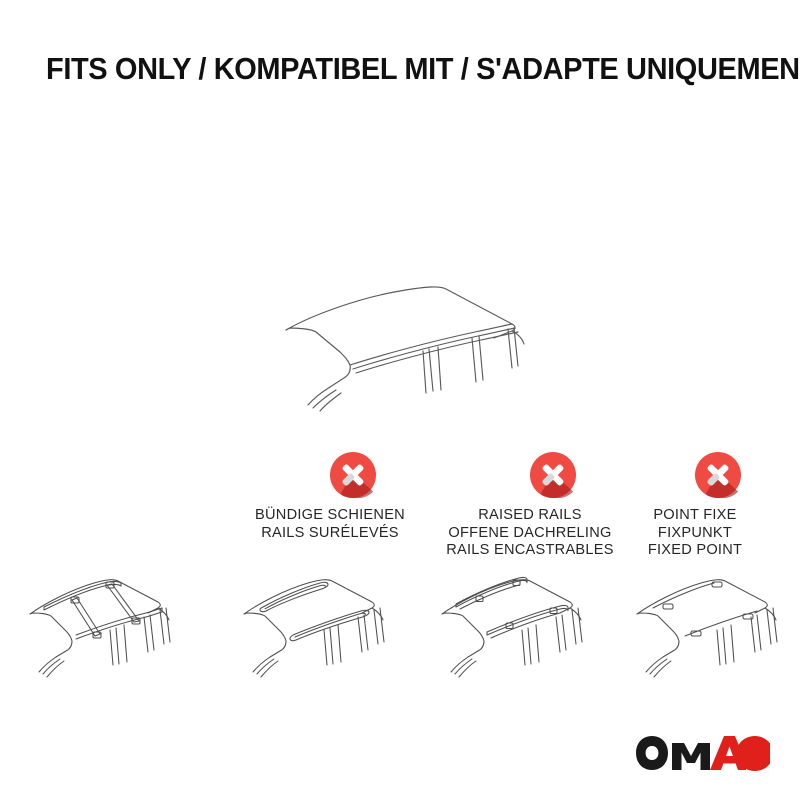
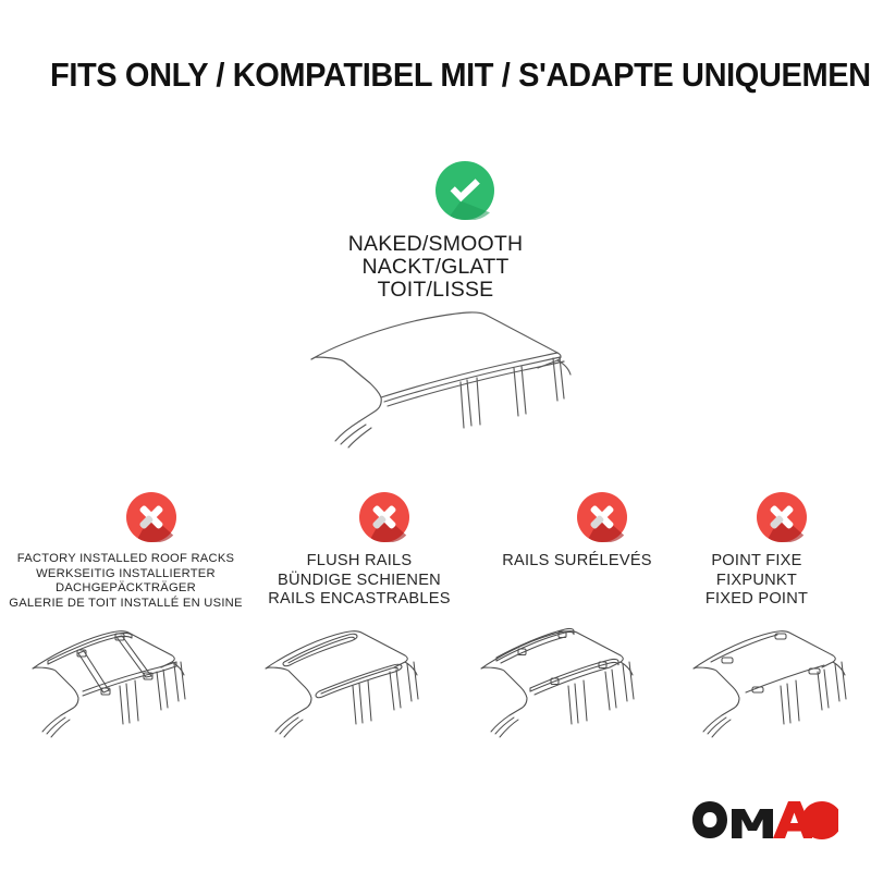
  FITS ONLY / KOMPATIBEL MIT / S'ADAPTE UNIQUEMEN
+ NAKED/SMOOTH
+ NACKT/GLATT
+ TOIT/LISSE
+ FACTORY INSTALLED ROOF RACKS
+ WERKSEITIG INSTALLIERTER
+ DACHGEPÄCKTRÄGER
+ GALERIE DE TOIT INSTALLÉ EN USINE
+ FLUSH RAILS
  BÜNDIGE SCHIENEN
- RAILS SURÉLEVÉS
+ RAILS ENCASTRABLES
- RAISED RAILS
- OFFENE DACHRELING
- RAILS ENCASTRABLES
+ RAILS SURÉLEVÉS
  POINT FIXE
  FIXPUNKT
  FIXED POINT
